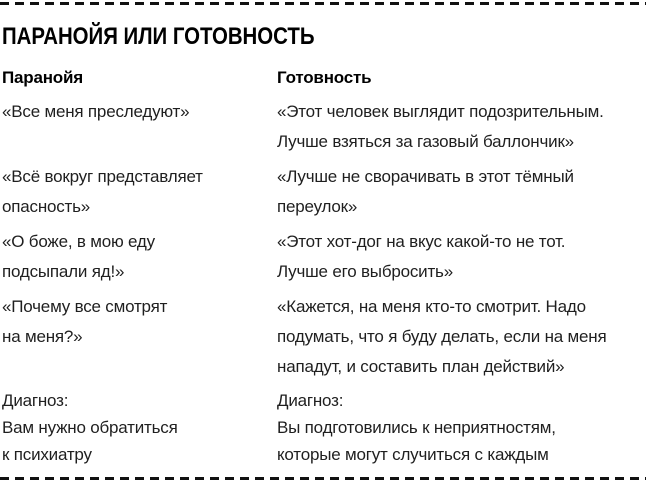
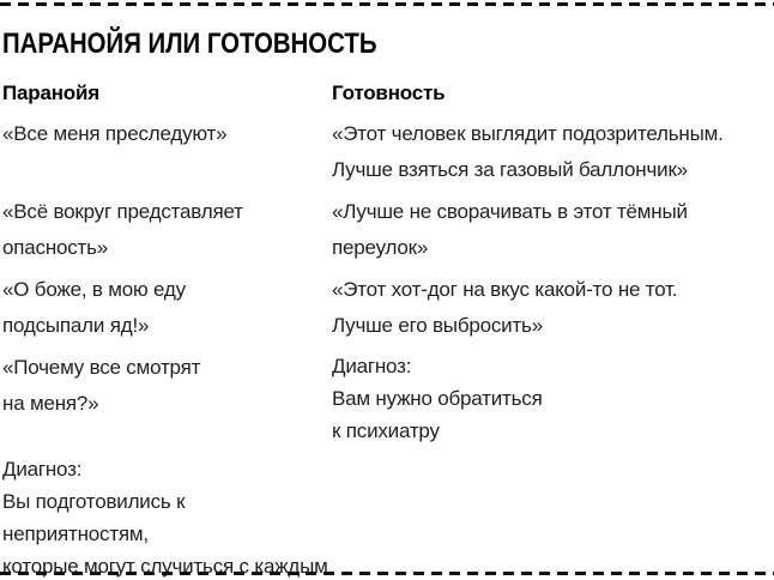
  ПАРАНОЙЯ ИЛИ ГОТОВНОСТЬ
  Паранойя
  Готовность
  «Все меня преследуют»
  «Этот человек выглядит подозрительным.
  Лучше взяться за газовый баллончик»
  «Всё вокруг представляет
  опасность»
  «Лучше не сворачивать в этот тёмный
  переулок»
  «О боже, в мою еду
  подсыпали яд!»
  «Этот хот-дог на вкус какой-то не тот.
  Лучше его выбросить»
  «Почему все смотрят
  на меня?»
- «Кажется, на меня кто-то смотрит. Надо
- подумать, что я буду делать, если на меня
- нападут, и составить план действий»
  Диагноз:
  Вам нужно обратиться
  к психиатру
  Диагноз:
  Вы подготовились к неприятностям,
  которые могут случиться с каждым
